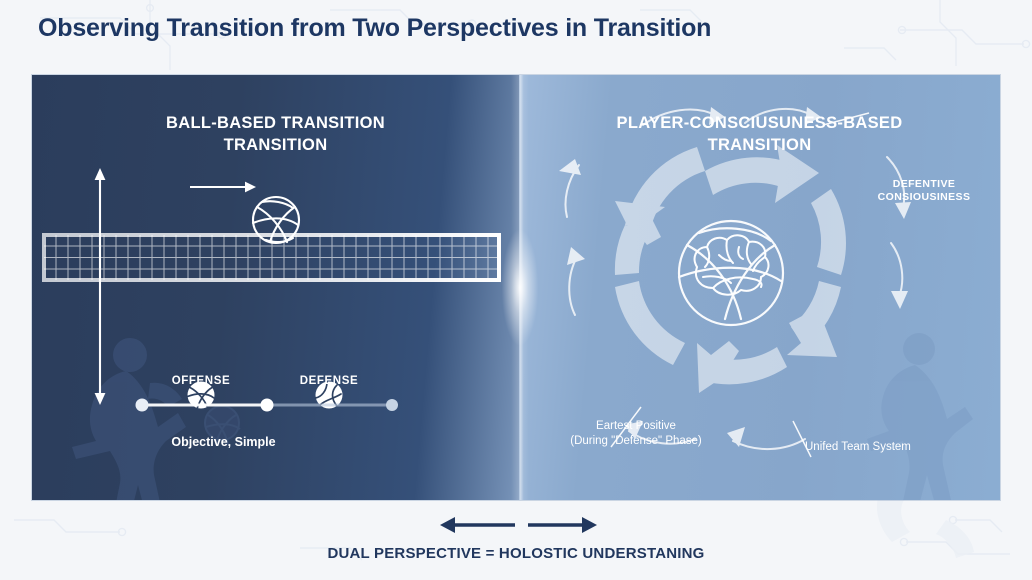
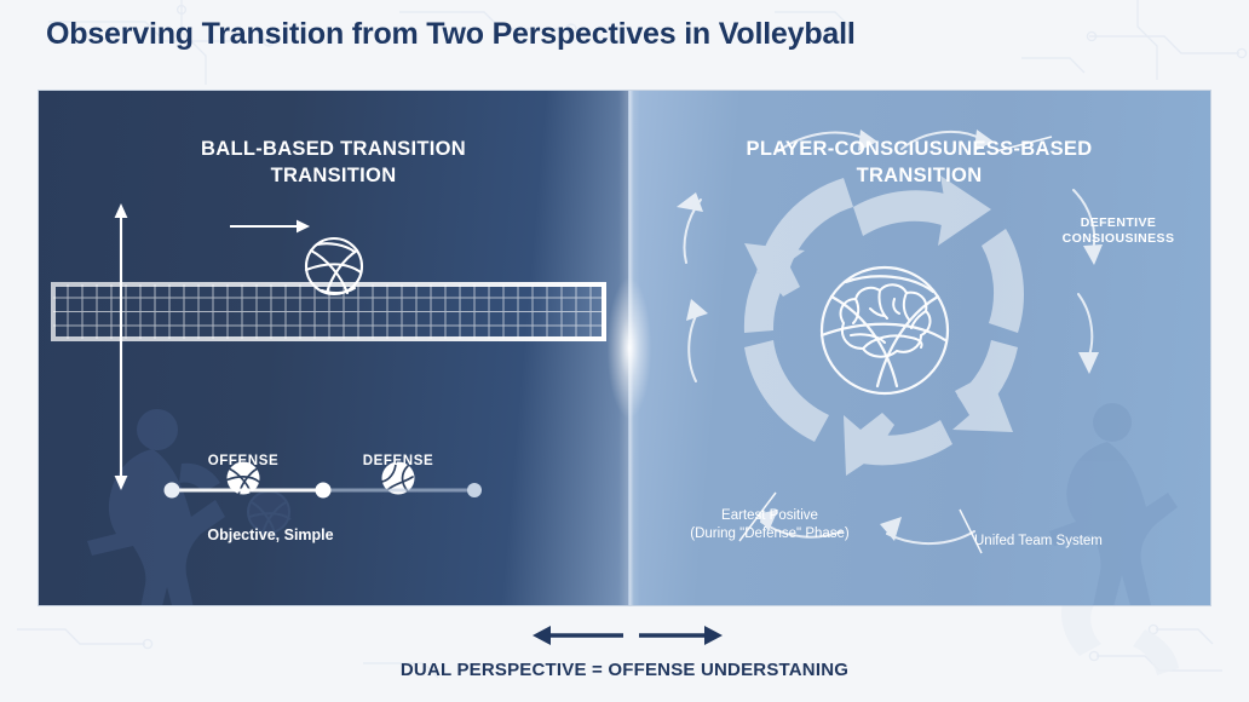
- Observing Transition from Two Perspectives in Transition
+ Observing Transition from Two Perspectives in Volleyball
  BALL-BASED TRANSITION
  TRANSITION
  OFFENSE
  DEFENSE
  Objective, Simple
  PLAYER-CONSCIUSUNES-BASED
  TRANSITION
  DEFENTIVE
  CONSIOUSINESS
  Eartest Positive
  (During "Defense" Phase)
  Unifed Team System
- DUAL PERSPECTIVE = HOLOSTIC UNDERSTANING
+ DUAL PERSPECTIVE = OFFENSE UNDERSTANING
